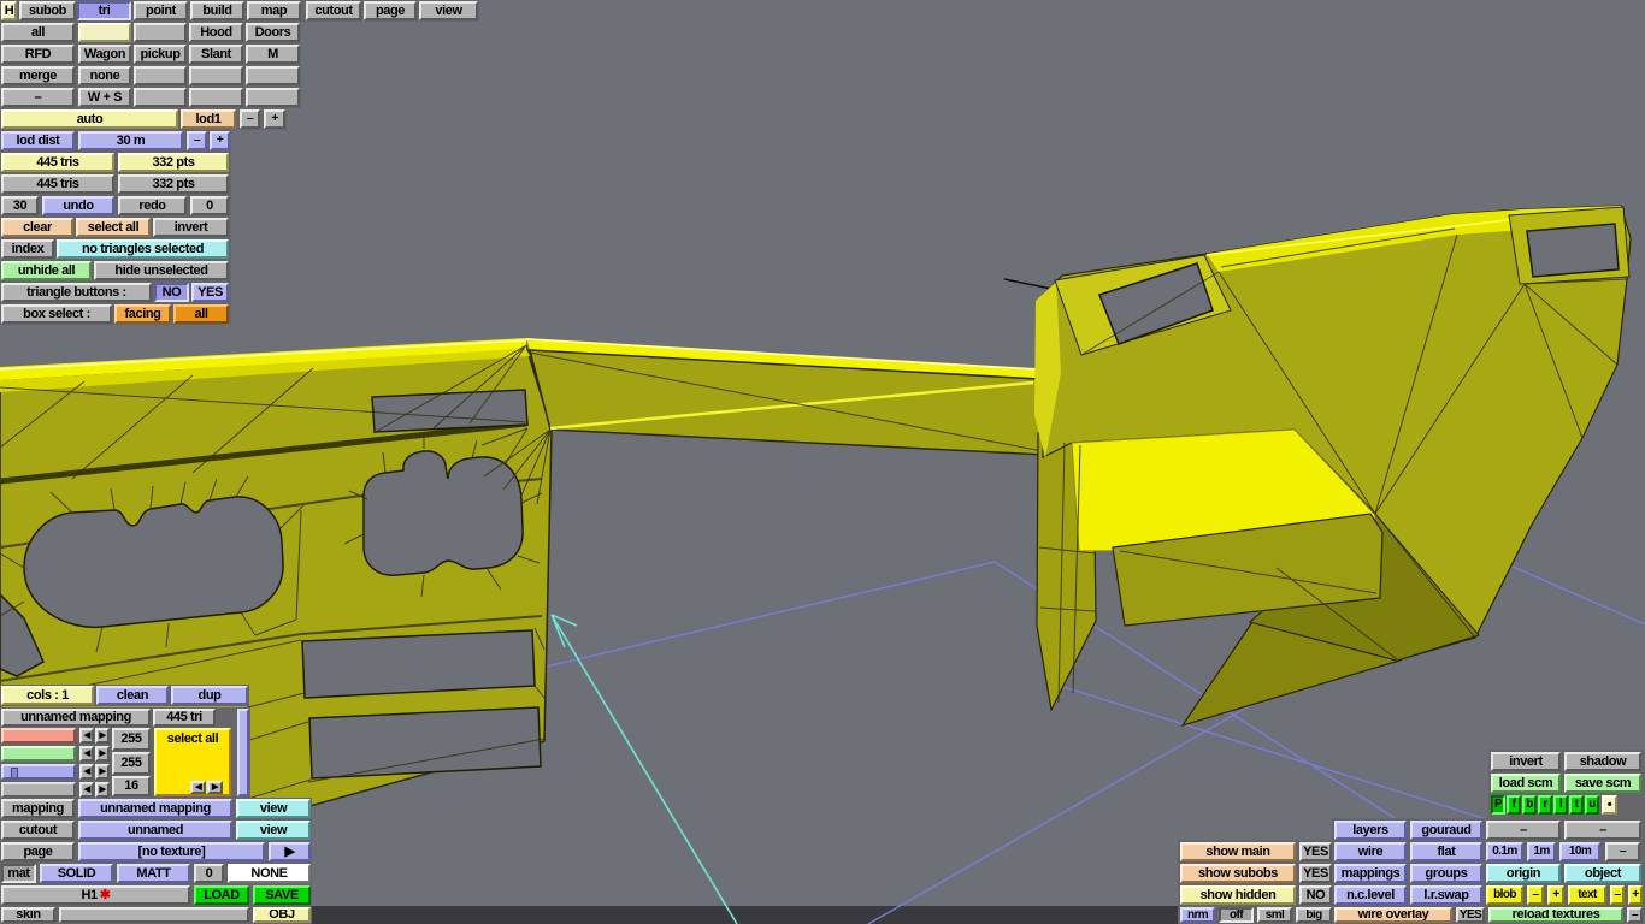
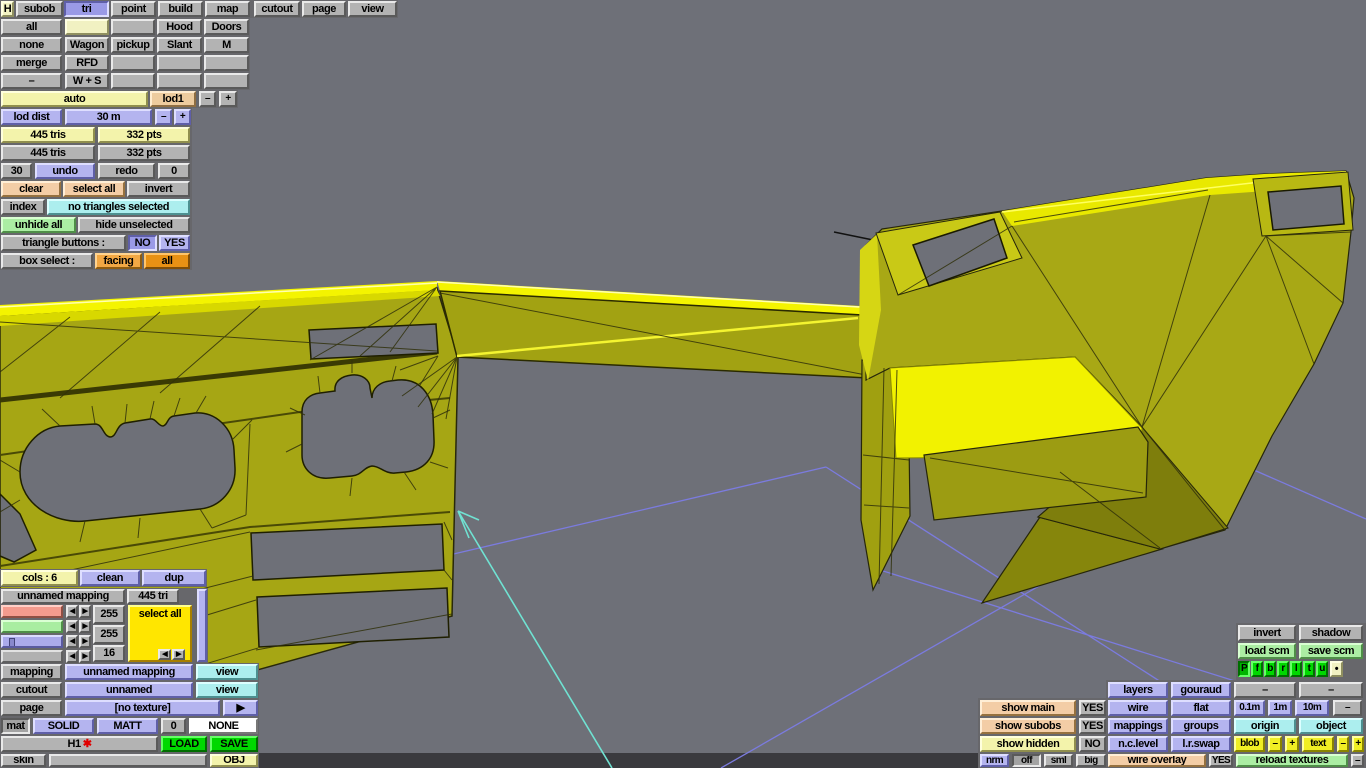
  H
  subob
  tri
  point
  build
  map
  cutout
  page
  view
  all
  Hood
  Doors
- RFD
+ none
  Wagon
  pickup
  Slant
  M
  merge
- none
+ RFD
  –
  W + S
  auto
  lod1
  –
  +
  lod dist
  30 m
  –
  +
  445 tris
  332 pts
  445 tris
  332 pts
  30
  undo
  redo
  0
  clear
  select all
  invert
  index
  no triangles selected
  unhide all
  hide unselected
  triangle buttons :
  NO
  YES
  box select :
  facing
  all
- cols : 1
+ cols : 6
  clean
  dup
  unnamed mapping
  445 tri
  ◄
  ►
  ◄
  ►
  ◄
  ►
  ◄
  ►
  255
  255
  16
  select all
  ◄
  ►
  mapping
  unnamed mapping
  view
  cutout
  unnamed
  view
  page
  [no texture]
  ▶
  mat
  SOLID
  MATT
  0
  NONE
  H1
  ✱
  LOAD
  SAVE
  skin
  OBJ
  invert
  shadow
  load scm
  save scm
  P
  f
  b
  r
  l
  t
  u
  •
  layers
  gouraud
  –
  –
  show main
  YES
  wire
  flat
  0.1m
  1m
  10m
  –
  show subobs
  YES
  mappings
  groups
  origin
  object
  show hidden
  NO
  n.c.level
  l.r.swap
  blob
  –
  +
  text
  –
  +
  nrm
  off
  sml
  big
  wire overlay
  YES
  reload textures
  –
